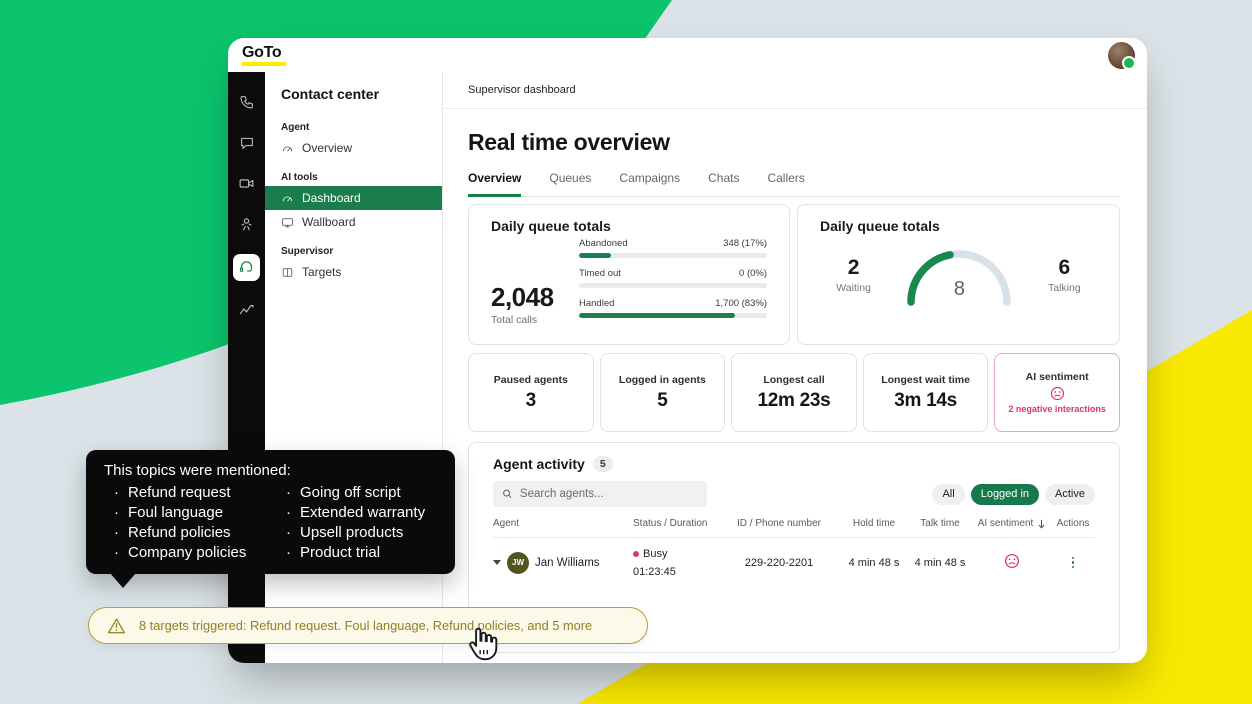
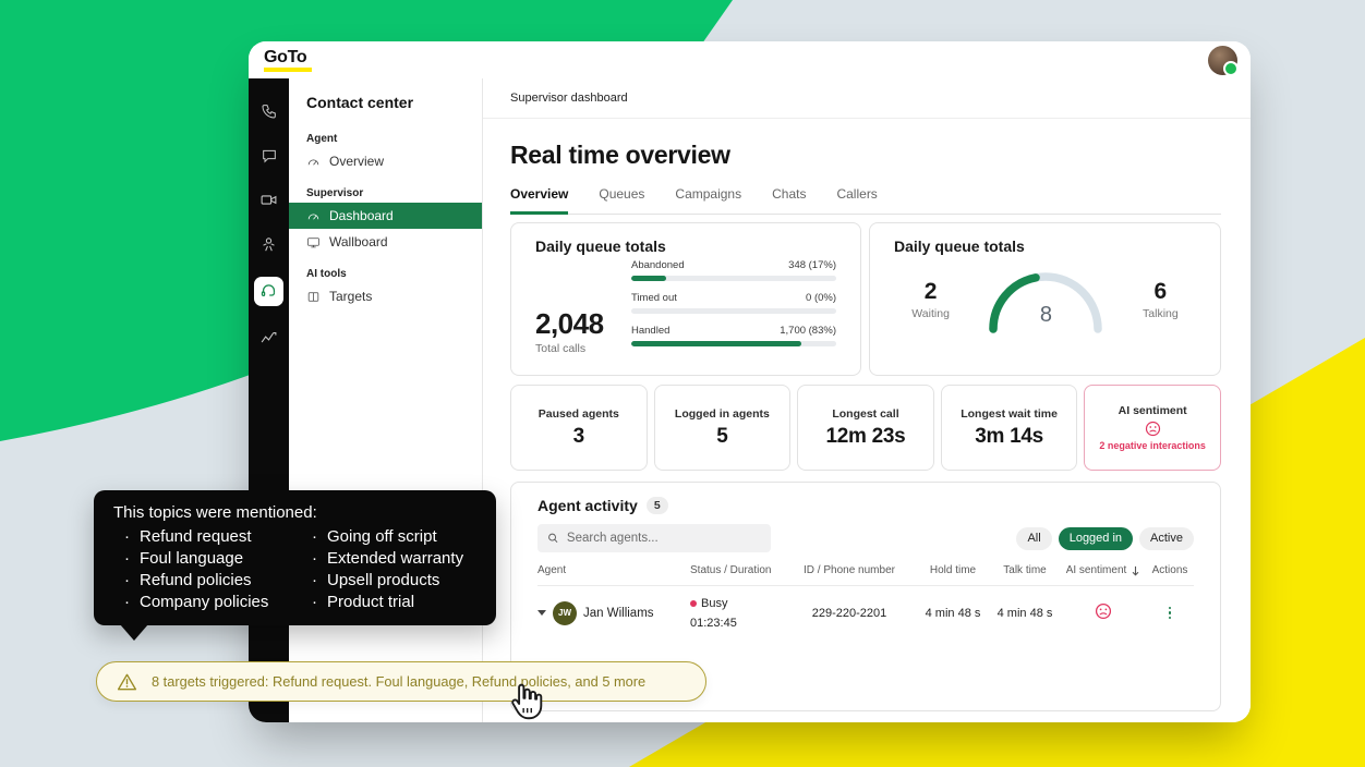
  GoTo
  Contact center
  Agent
  Overview
- AI tools
+ Supervisor
  Dashboard
  Wallboard
- Supervisor
+ AI tools
  Targets
  Supervisor dashboard
  Real time overview
  Overview
  Queues
  Campaigns
  Chats
  Callers
  Daily queue totals
  2,048
  Total calls
  Abandoned
  348 (17%)
  Timed out
  0 (0%)
  Handled
  1,700 (83%)
  Daily queue totals
  2
  Waiting
  8
  6
  Talking
  Paused agents
  3
  Logged in agents
  5
  Longest call
  12m 23s
  Longest wait time
  3m 14s
  AI sentiment
  2 negative interactions
  Agent activity
  5
  Search agents...
  All
  Logged in
  Active
  Agent
  Status / Duration
  ID / Phone number
  Hold time
  Talk time
  AI sentiment
  Actions
  JW
  Jan Williams
  Busy
  01:23:45
  229-220-2201
  4 min 48 s
  4 min 48 s
  This topics were mentioned:
  Refund request
  Going off script
  Foul language
  Extended warranty
  Refund policies
  Upsell products
  Company policies
  Product trial
  8 targets triggered: Refund request. Foul language, Refund policies, and 5 more
